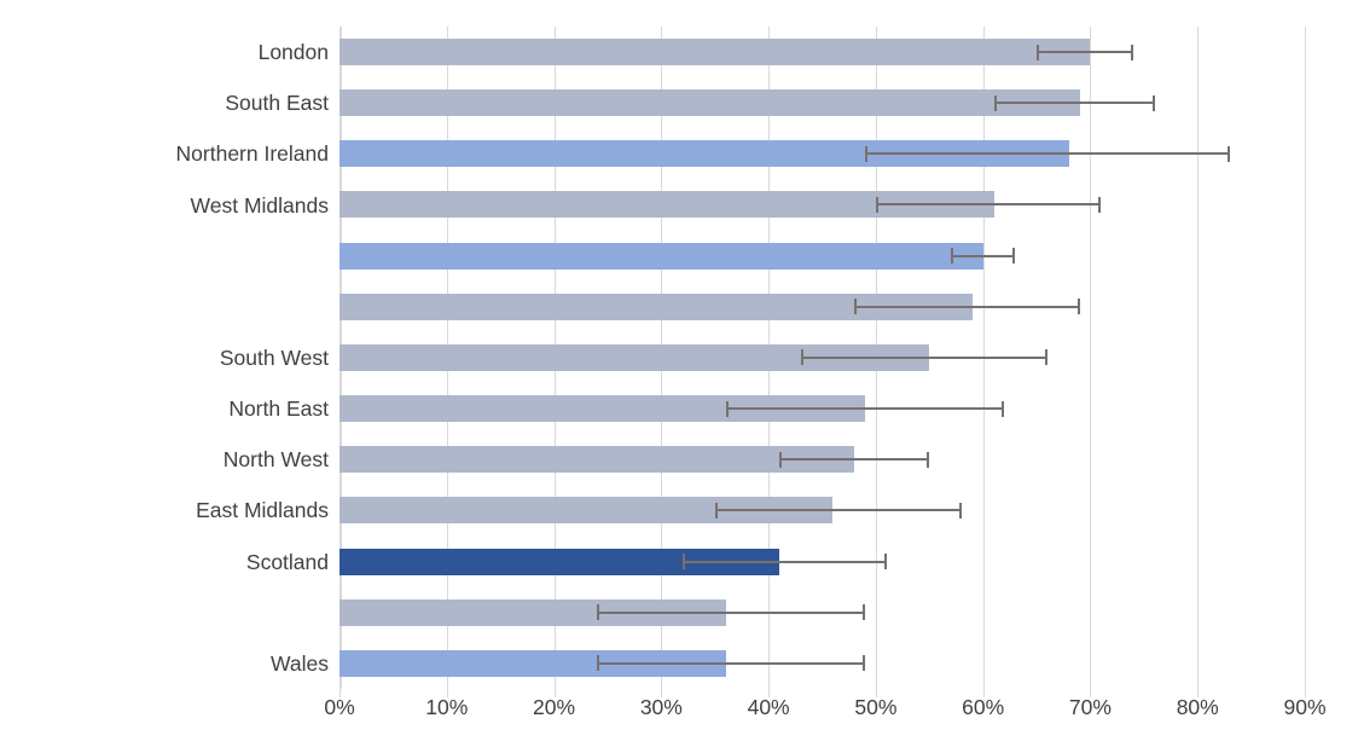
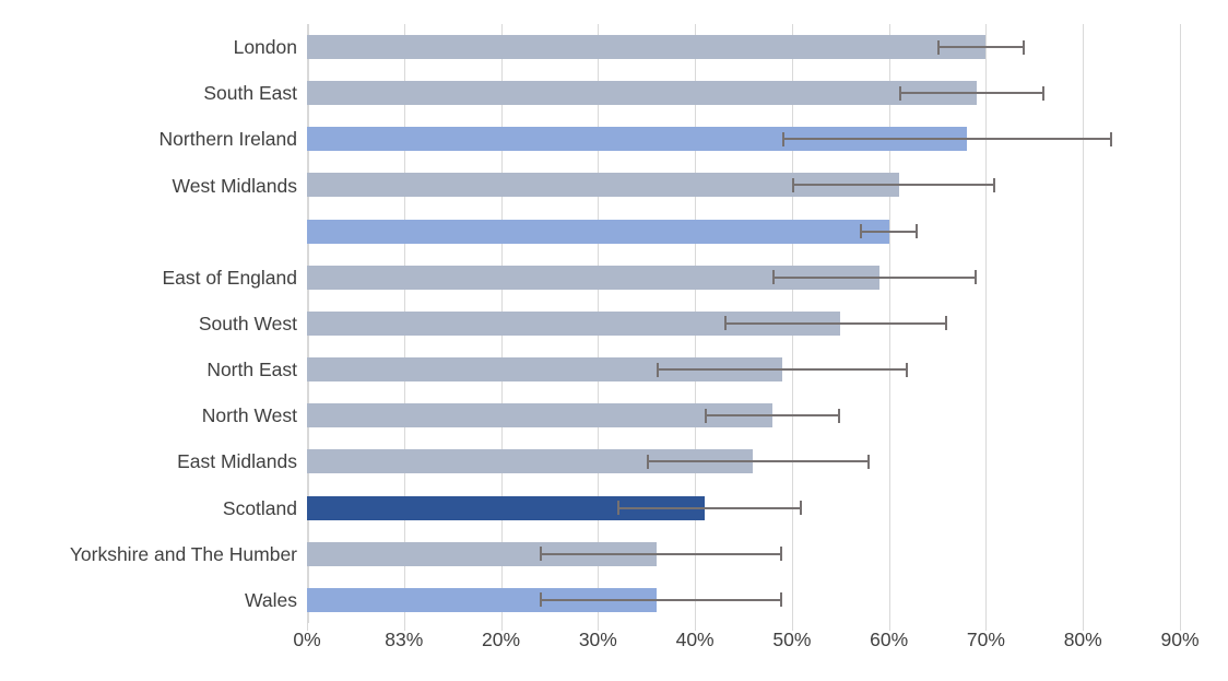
  London
  South East
  Northern Ireland
  West Midlands
+ East of England
  South West
  North East
  North West
  East Midlands
  Scotland
+ Yorkshire and The Humber
  Wales
  0%
- 10%
+ 83%
  20%
  30%
  40%
  50%
  60%
  70%
  80%
  90%
